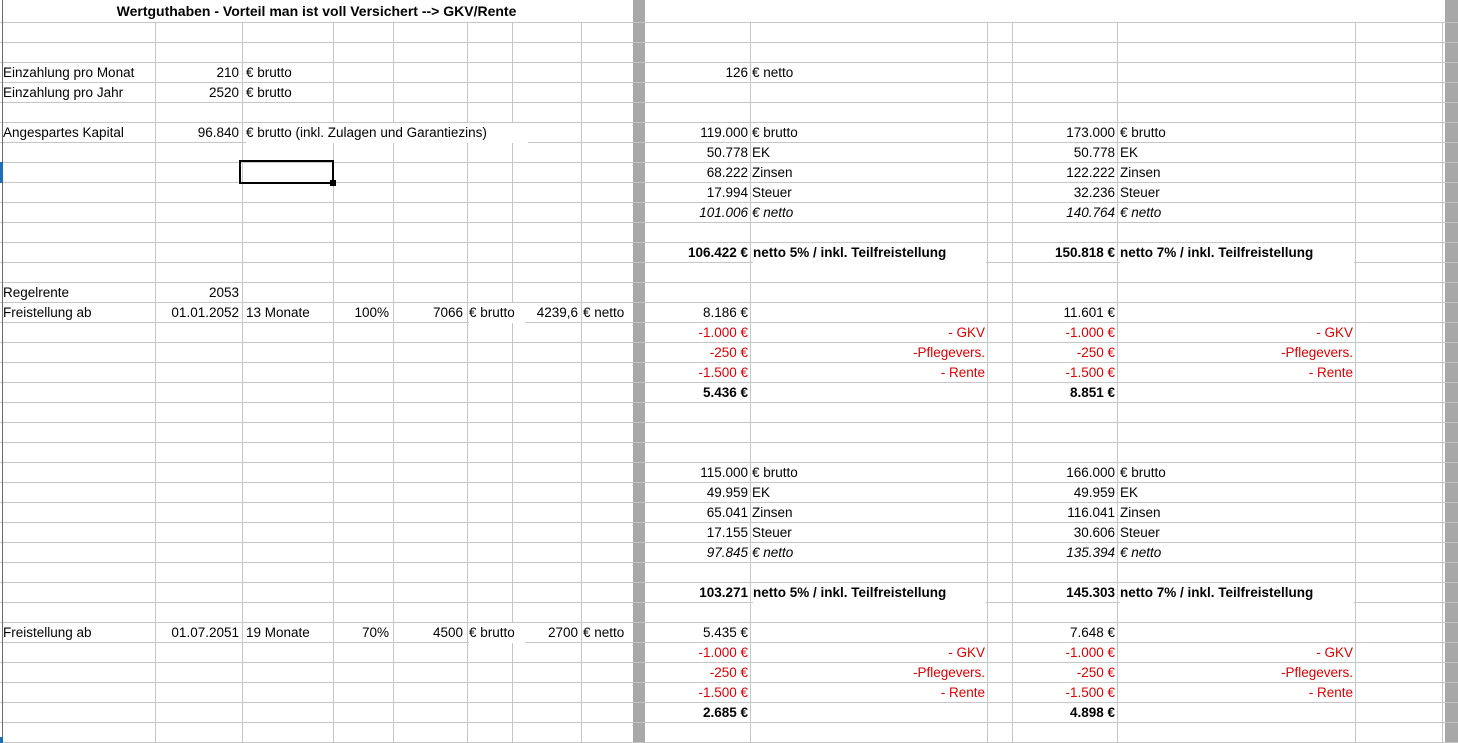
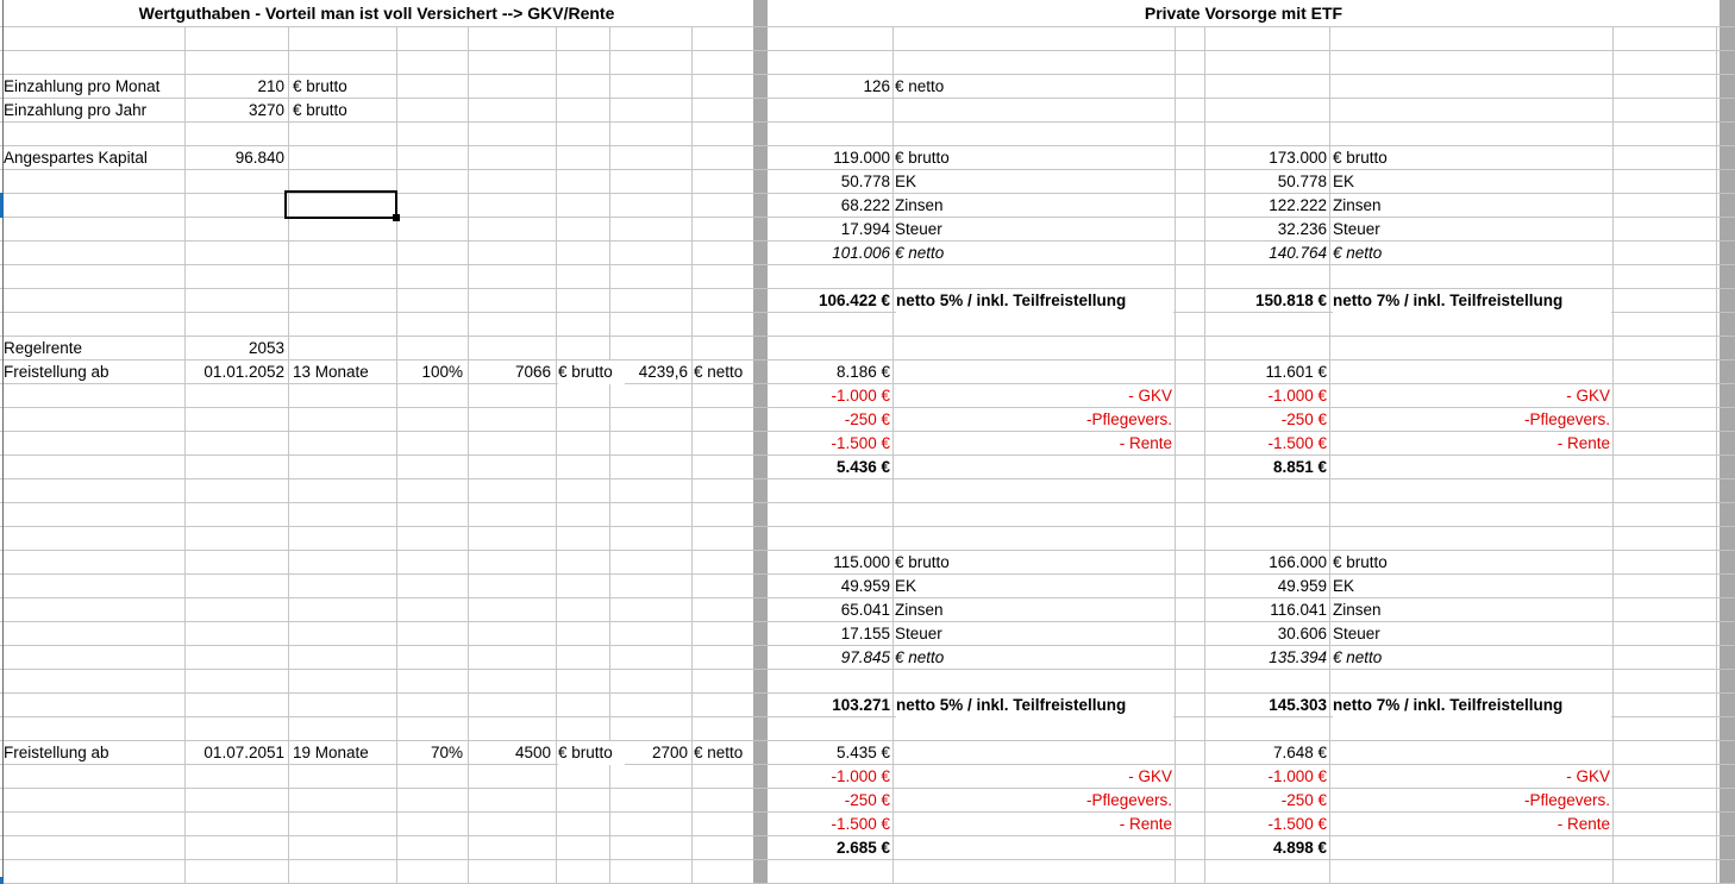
  Wertguthaben - Vorteil man ist voll Versichert --> GKV/Rente
  Einzahlung pro Monat
  210
  € brutto
  Einzahlung pro Jahr
- 2520
+ 3270
  € brutto
  Angespartes Kapital
  96.840
- € brutto (inkl. Zulagen und Garantiezins)
  Regelrente
  2053
  Freistellung ab
  01.01.2052
  13 Monate
  100%
  7066
  € brutto
  4239,6
  € netto
  Freistellung ab
  01.07.2051
  19 Monate
  70%
  4500
  € brutto
  2700
  € netto
+ Private Vorsorge mit ETF
  126
  € netto
  119.000
  € brutto
  50.778
  EK
  68.222
  Zinsen
  17.994
  Steuer
  101.006
  € netto
  173.000
  € brutto
  50.778
  EK
  122.222
  Zinsen
  32.236
  Steuer
  140.764
  € netto
  106.422 €
  netto 5% / inkl. Teilfreistellung
  150.818 €
  netto 7% / inkl. Teilfreistellung
  8.186 €
  11.601 €
  -1.000 €
  - GKV
  -1.000 €
  - GKV
  -250 €
  -Pflegevers.
  -250 €
  -Pflegevers.
  -1.500 €
  - Rente
  -1.500 €
  - Rente
  5.436 €
  8.851 €
  115.000
  € brutto
  49.959
  EK
  65.041
  Zinsen
  17.155
  Steuer
  97.845
  € netto
  166.000
  € brutto
  49.959
  EK
  116.041
  Zinsen
  30.606
  Steuer
  135.394
  € netto
  103.271
  netto 5% / inkl. Teilfreistellung
  145.303
  netto 7% / inkl. Teilfreistellung
  5.435 €
  7.648 €
  -1.000 €
  - GKV
  -1.000 €
  - GKV
  -250 €
  -Pflegevers.
  -250 €
  -Pflegevers.
  -1.500 €
  - Rente
  -1.500 €
  - Rente
  2.685 €
  4.898 €
